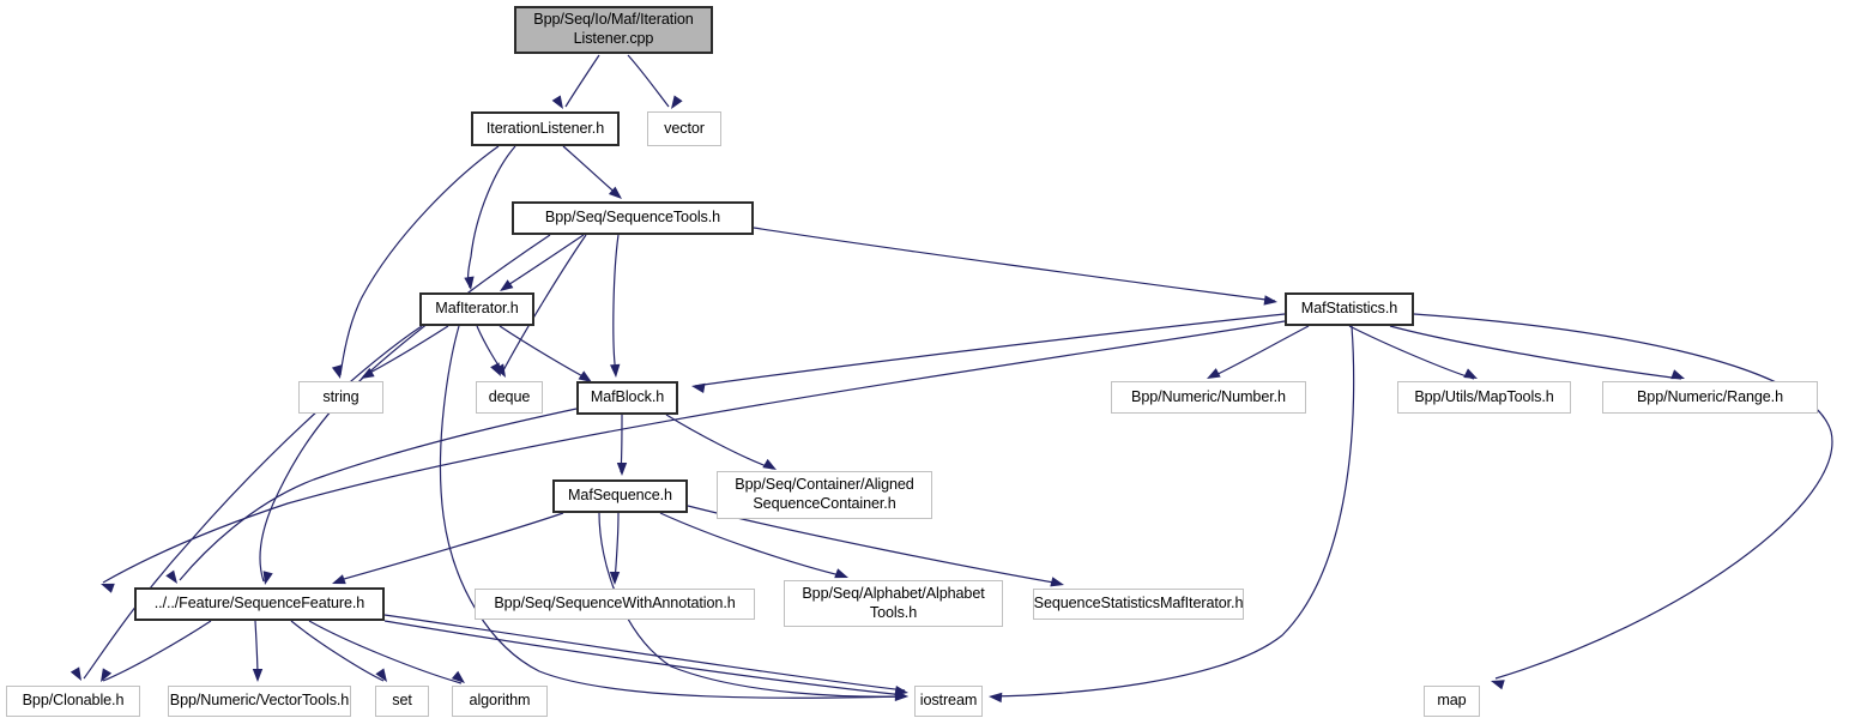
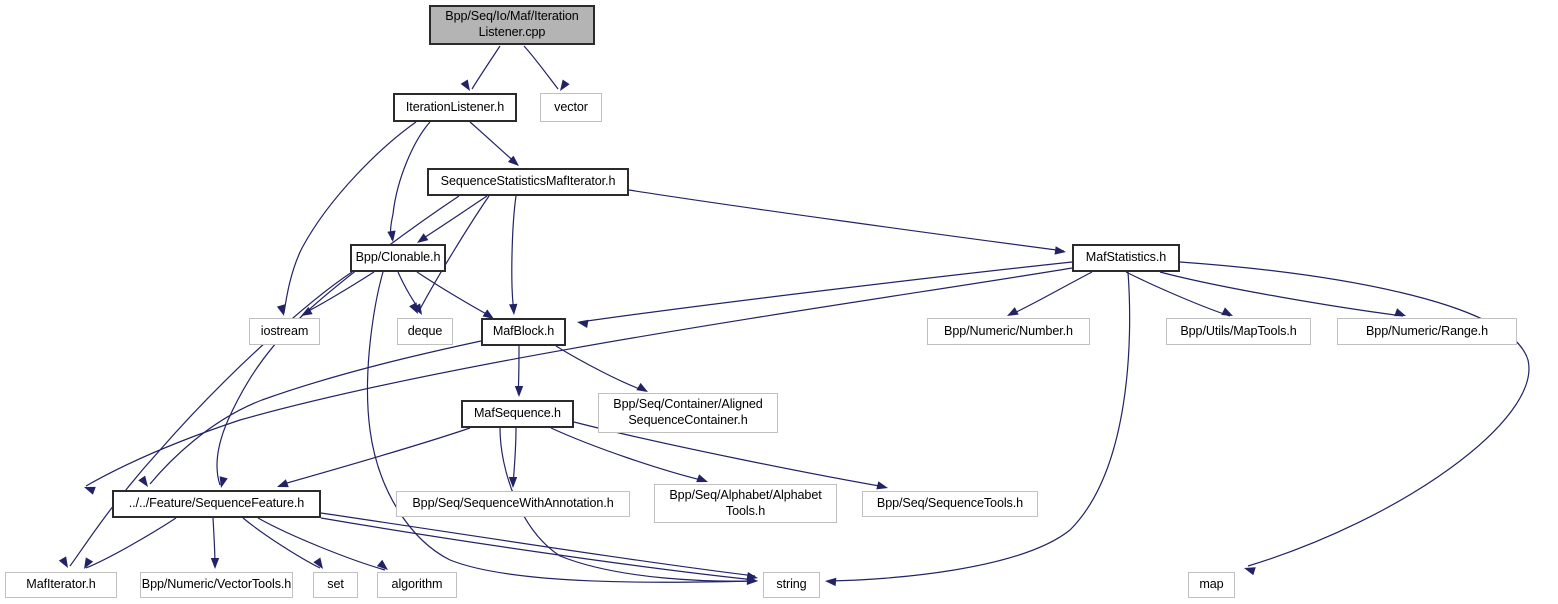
  Bpp/Seq/Io/Maf/Iteration
  Listener.cpp
  IterationListener.h
  vector
- Bpp/Seq/SequenceTools.h
+ SequenceStatisticsMafIterator.h
- MafIterator.h
+ Bpp/Clonable.h
  MafStatistics.h
- string
+ iostream
  deque
  MafBlock.h
  Bpp/Numeric/Number.h
  Bpp/Utils/MapTools.h
  Bpp/Numeric/Range.h
  MafSequence.h
  Bpp/Seq/Container/Aligned
  SequenceContainer.h
  ../../Feature/SequenceFeature.h
  Bpp/Seq/SequenceWithAnnotation.h
  Bpp/Seq/Alphabet/Alphabet
  Tools.h
- SequenceStatisticsMafIterator.h
+ Bpp/Seq/SequenceTools.h
- Bpp/Clonable.h
+ MafIterator.h
  Bpp/Numeric/VectorTools.h
  set
  algorithm
- iostream
+ string
  map
